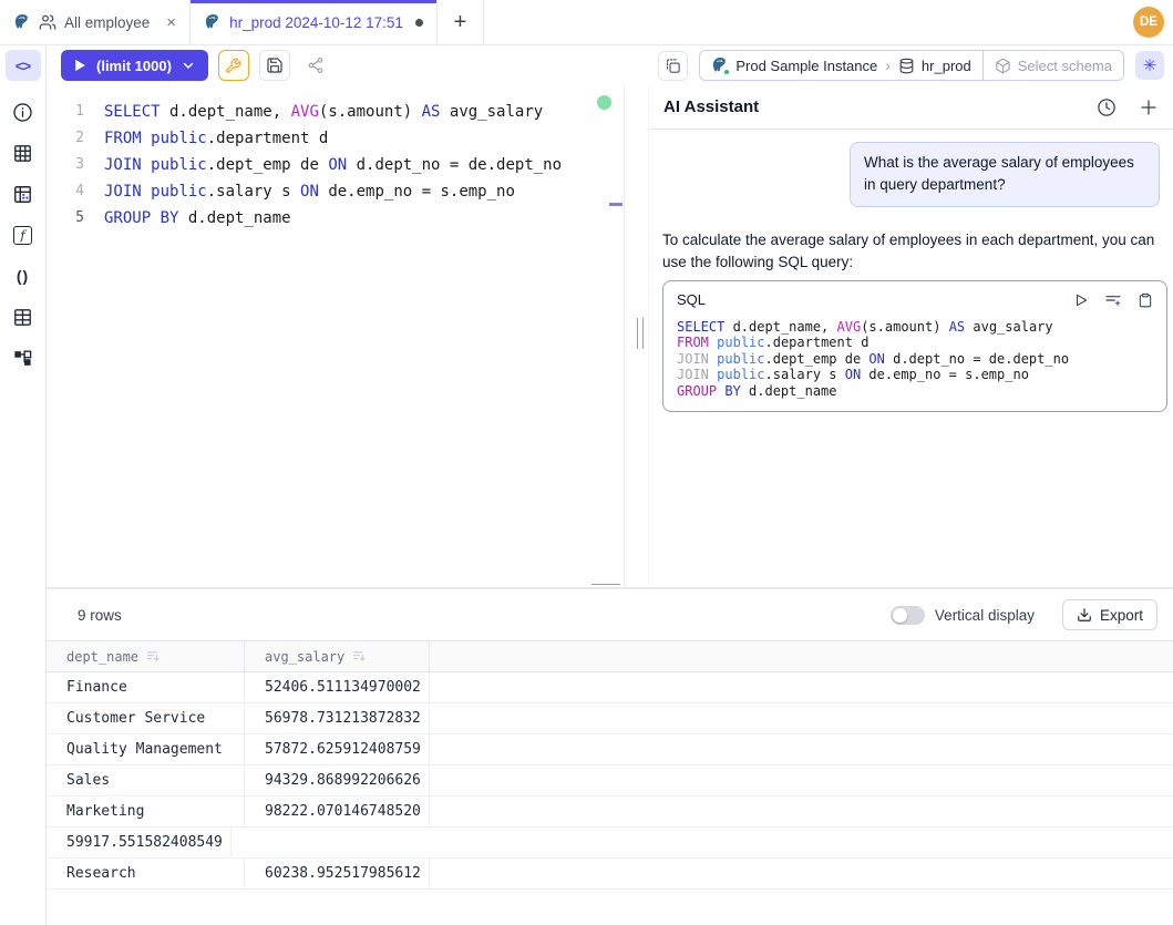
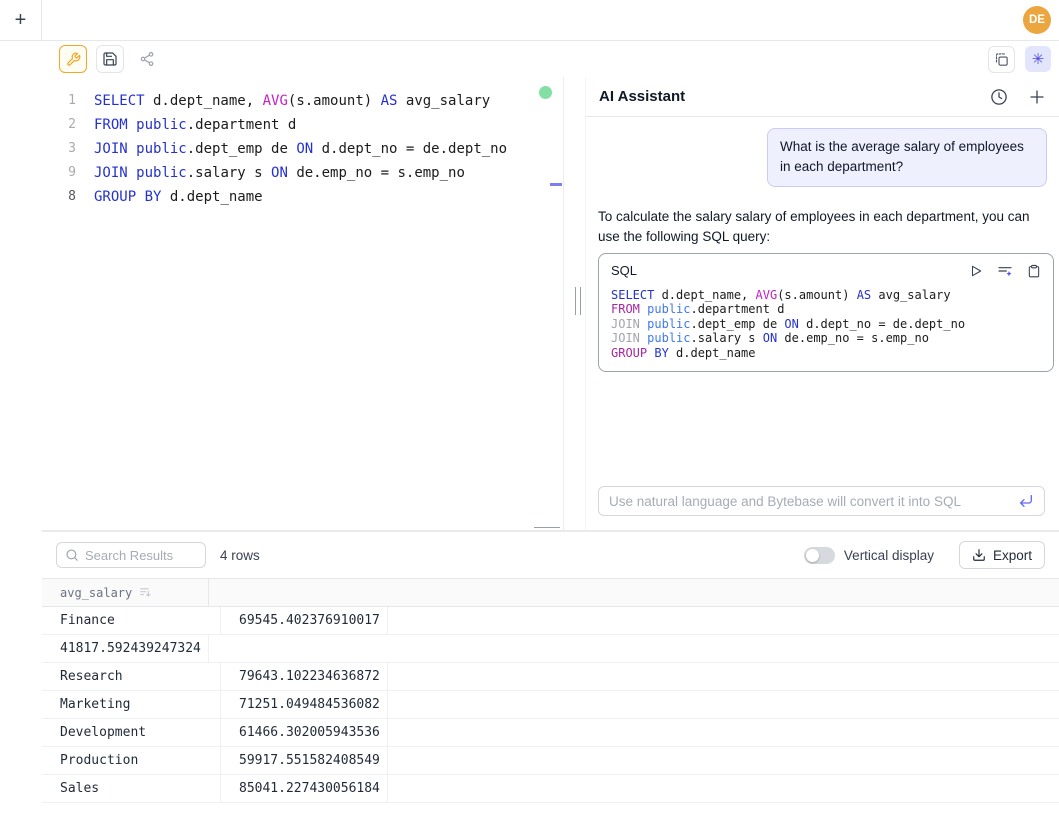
- All employee
- ×
- hr_prod 2024-10-12 17:51
  +
  DE
- <>
- f
- ()
- (limit 1000)
- Prod Sample Instance
- ›
- hr_prod
- Select schema
  ✳
  1
  SELECT d.dept_name, AVG(s.amount) AS avg_salary
  2
  FROM public.department d
  3
  JOIN public.dept_emp de ON d.dept_no = de.dept_no
- 4
+ 9
  JOIN public.salary s ON de.emp_no = s.emp_no
- 5
+ 8
  GROUP BY d.dept_name
  AI Assistant
- What is the average salary of employees in query department?
+ What is the average salary of employees in each department?
- To calculate the average salary of employees in each department, you can use the following SQL query:
+ To calculate the salary salary of employees in each department, you can use the following SQL query:
  SQL
  SELECT d.dept_name, AVG(s.amount) AS avg_salary
  FROM public.department d
  JOIN public.dept_emp de ON d.dept_no = de.dept_no
  JOIN public.salary s ON de.emp_no = s.emp_no
  GROUP BY d.dept_name
+ Use natural language and Bytebase will convert it into SQL
+ Search Results
- 9 rows
+ 4 rows
  Vertical display
  Export
- dept_name
  avg_salary
  Finance
- 52406.511134970002
+ 69545.402376910017
- Customer Service
- 56978.731213872832
- Quality Management
- 57872.625912408759
+ 41817.592439247324
- Sales
+ Research
- 94329.868992206626
+ 79643.102234636872
  Marketing
- 98222.070146748520
+ 71251.049484536082
+ Development
+ 61466.302005943536
+ Production
  59917.551582408549
- Research
+ Sales
- 60238.952517985612
+ 85041.227430056184
